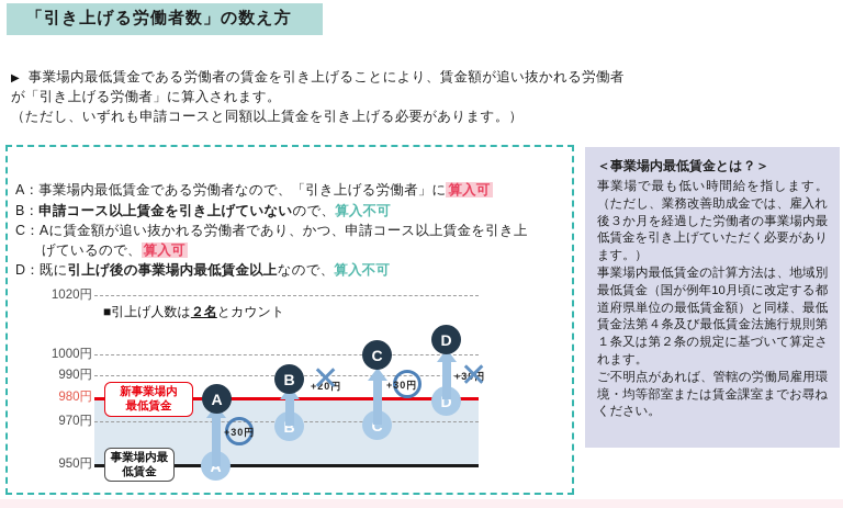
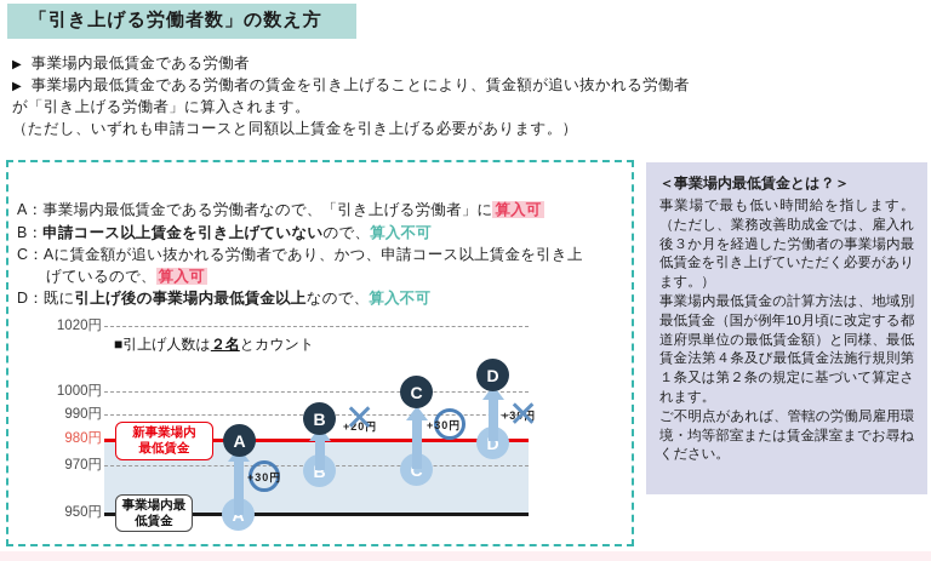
  「引き上げる労働者数」の数え方
+ ▶ 事業場内最低賃金である労働者
  ▶ 事業場内最低賃金である労働者の賃金を引き上げることにより、賃金額が追い抜かれる労働者
  が「引き上げる労働者」に算入されます。
  （ただし、いずれも申請コースと同額以上賃金を引き上げる必要があります。）
  A：事業場内最低賃金である労働者なので、「引き上げる労働者」に 算入可
  B：申請コース以上賃金を引き上げていないので、算入不可
  C：Aに賃金額が追い抜かれる労働者であり、かつ、申請コース以上賃金を引き上
  げているので、 算入可
  D：既に引上げ後の事業場内最低賃金以上なので、算入不可
  1020円
  1000円
  990円
  980円
  970円
  950円
  ■引上げ人数は２名とカウント
  新事業場内
  最低賃金
  事業場内最
  低賃金
  A
  +30円
  B
  B
  +20円
  ✕
  C
  C
  +30円
  D
  D
  +30円
  ✕
  ＜事業場内最低賃金とは？＞
  事業場で最も低い時間給を指します。（ただし、業務改善助成金では、雇入れ後３か月を経過した労働者の事業場内最低賃金を引き上げていただく必要があります。）
  事業場内最低賃金の計算方法は、地域別最低賃金（国が例年10月頃に改定する都道府県単位の最低賃金額）と同様、最低賃金法第４条及び最低賃金法施行規則第１条又は第２条の規定に基づいて算定されます。
  ご不明点があれば、管轄の労働局雇用環境・均等部室または賃金課室までお尋ねください。
